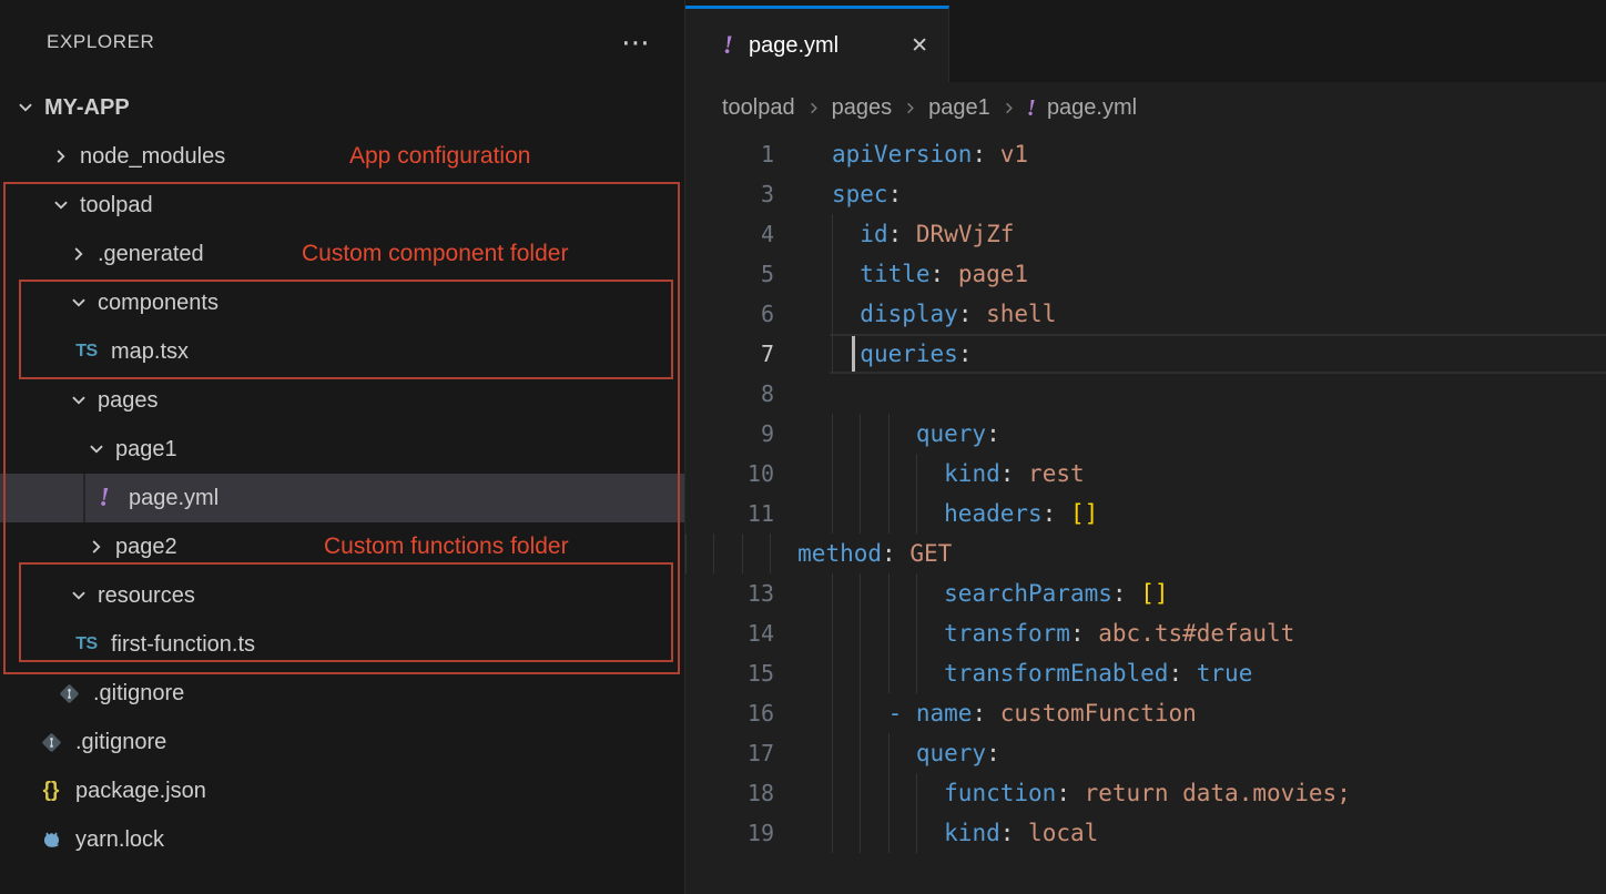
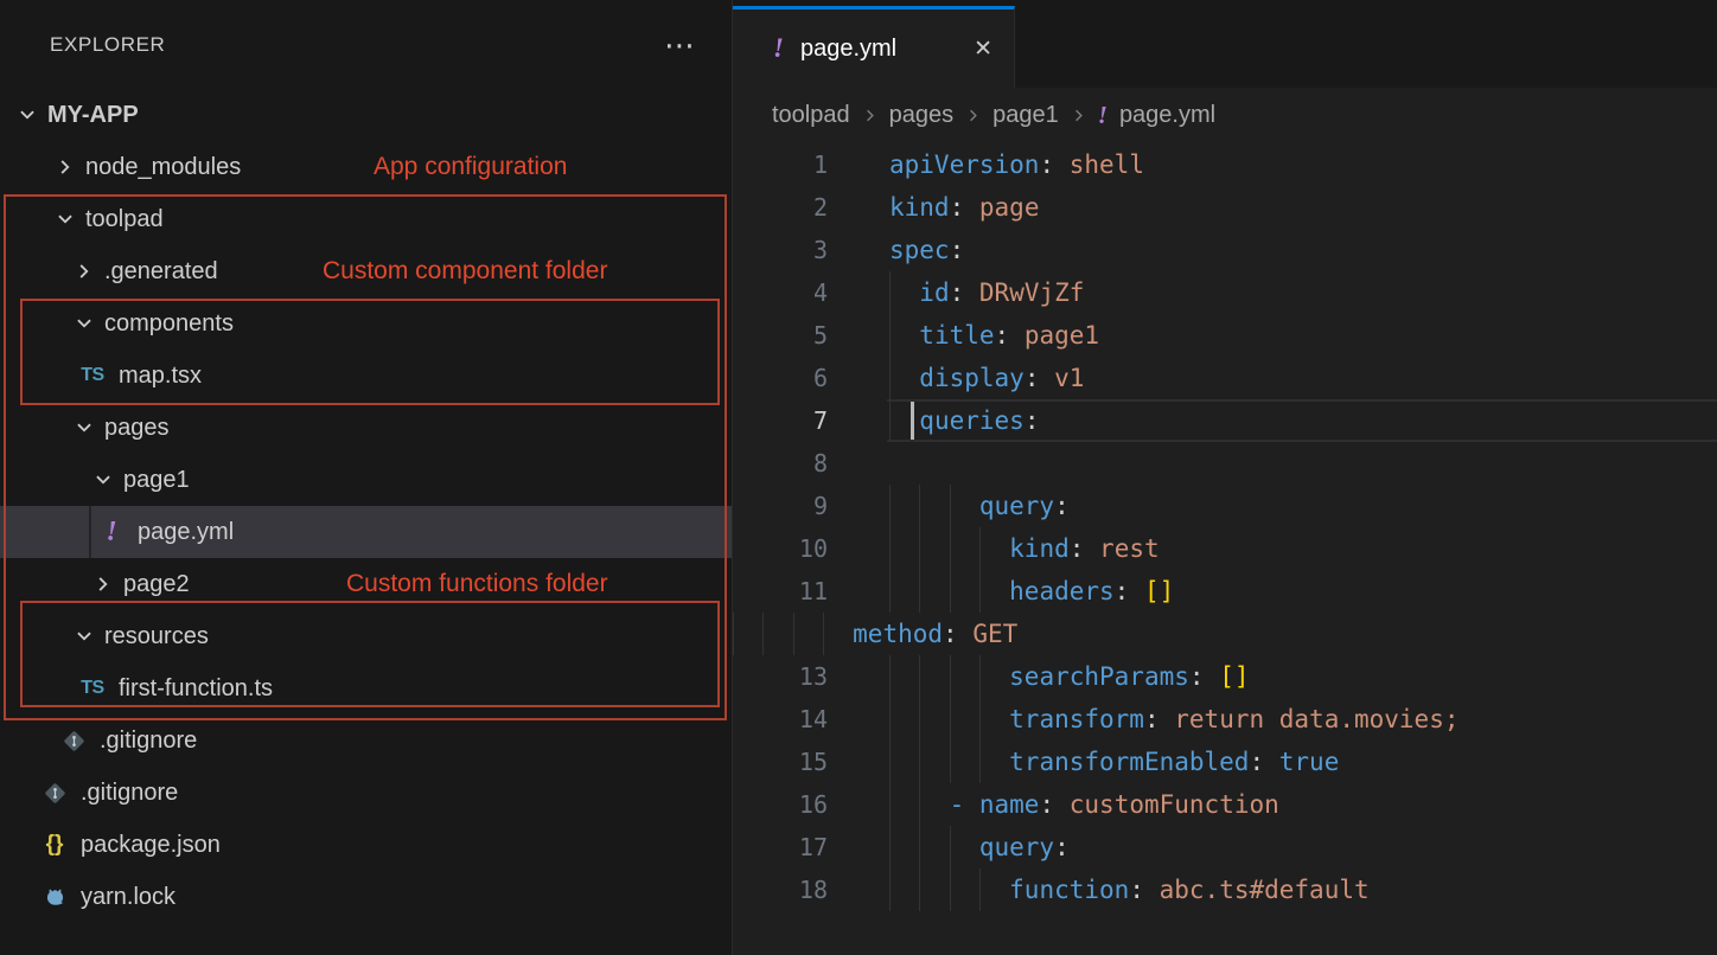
  EXPLORER
  ⋯
  MY-APP
  node_modules
  toolpad
  .generated
  components
  TS
  map.tsx
  pages
  page1
  !
  page.yml
  page2
  resources
  TS
  first-function.ts
  .gitignore
  .gitignore
  {}
  package.json
  yarn.lock
  App configuration
  Custom component folder
  Custom functions folder
  !
  page.yml
  ✕
  toolpad
  pages
  page1
  !
  page.yml
  1
- apiVersion: v1
+ apiVersion: shell
+ 2
+ kind: page
  3
  spec:
  4
  id: DRwVjZf
  5
  title: page1
  6
- display: shell
+ display: v1
  7
  queries:
  8
  9
  query:
  10
  kind: rest
  11
  headers: []
  method: GET
  13
  searchParams: []
  14
- transform: abc.ts#default
+ transform: return data.movies;
  15
  transformEnabled: true
  16
  - name: customFunction
  17
  query:
  18
- function: return data.movies;
+ function: abc.ts#default
- 19
- kind: local
